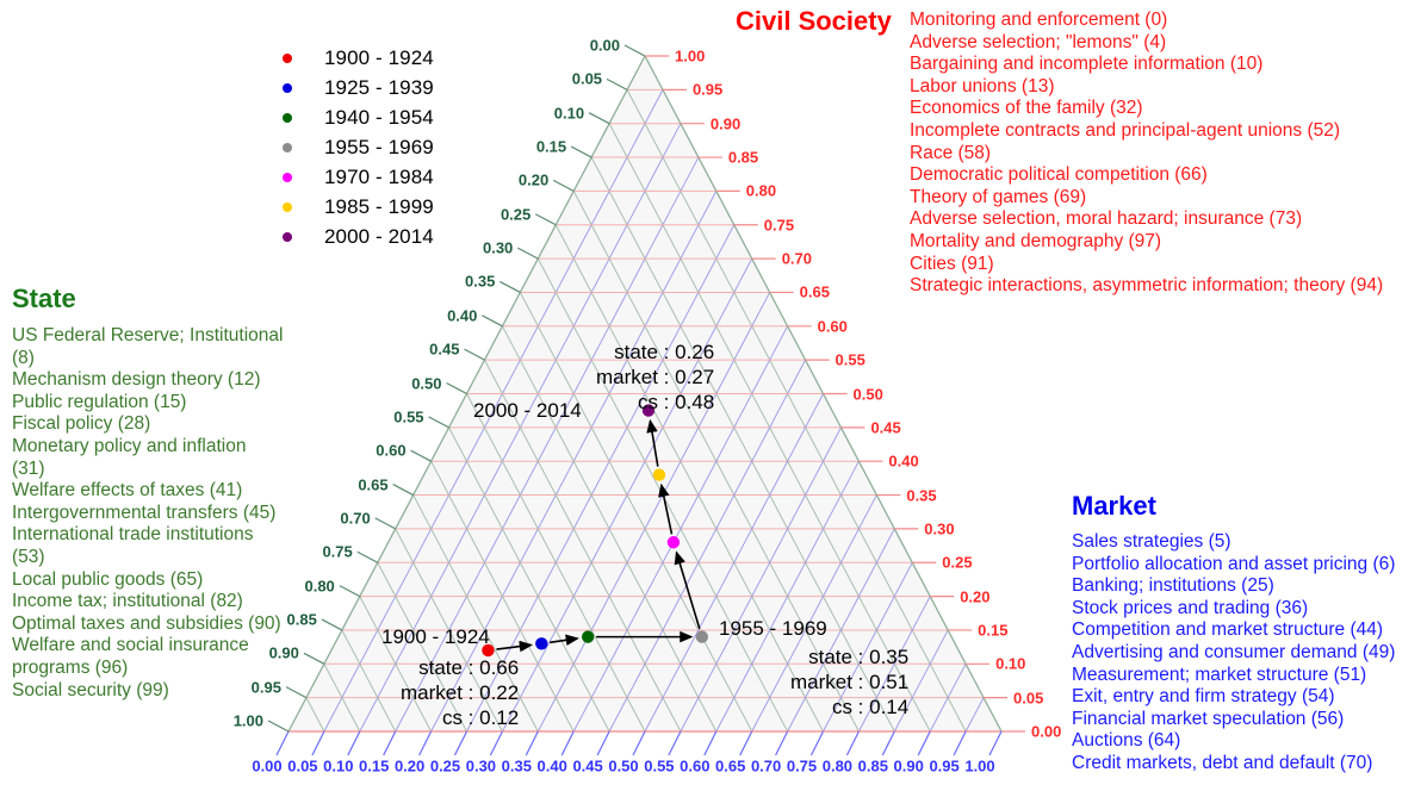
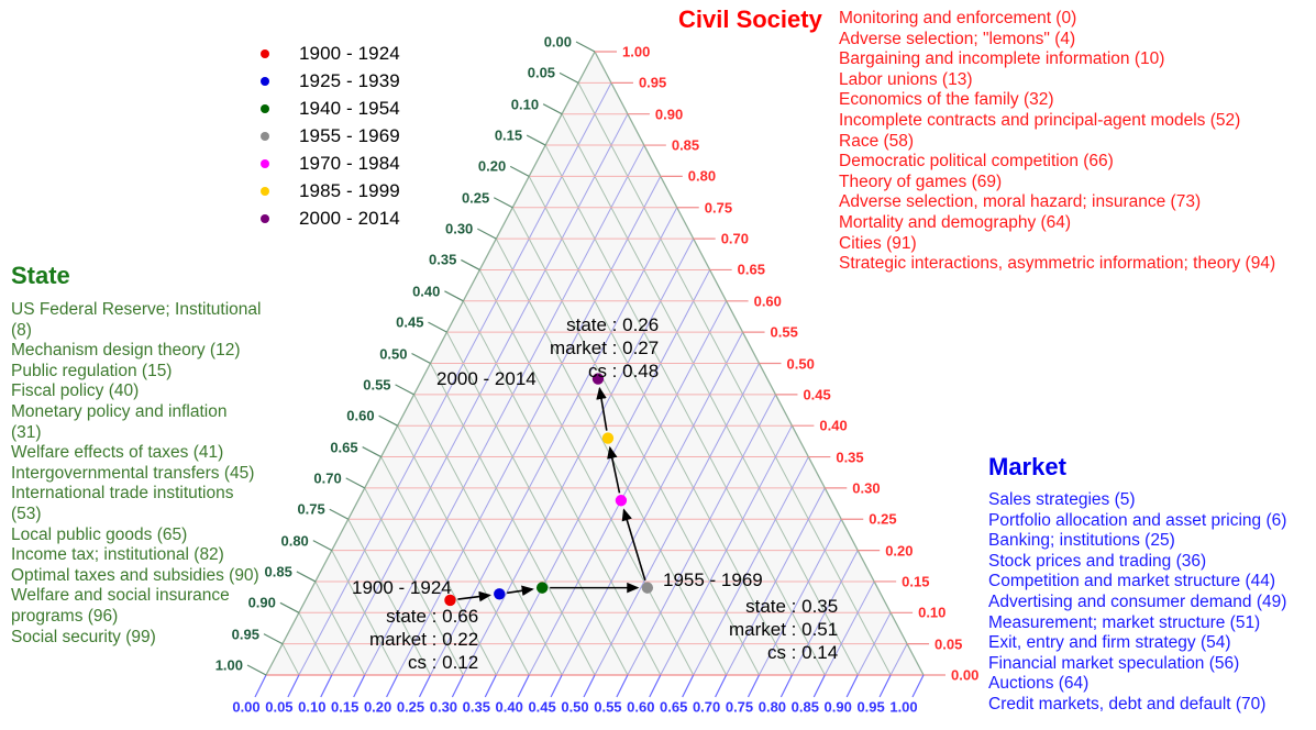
  1900 - 1924
  1925 - 1939
  1940 - 1954
  1955 - 1969
  1970 - 1984
  1985 - 1999
  2000 - 2014
  State
  US Federal Reserve; Institutional (8)
  Mechanism design theory (12)
  Public regulation (15)
- Fiscal policy (28)
+ Fiscal policy (40)
  Monetary policy and inflation (31)
  Welfare effects of taxes (41)
  Intergovernmental transfers (45)
  International trade institutions (53)
  Local public goods (65)
  Income tax; institutional (82)
  Optimal taxes and subsidies (90)
  Welfare and social insurance programs (96)
  Social security (99)
  Civil Society
  Monitoring and enforcement (0)
  Adverse selection; "lemons" (4)
  Bargaining and incomplete information (10)
  Labor unions (13)
  Economics of the family (32)
- Incomplete contracts and principal-agent unions (52)
+ Incomplete contracts and principal-agent models (52)
  Race (58)
  Democratic political competition (66)
  Theory of games (69)
  Adverse selection, moral hazard; insurance (73)
- Mortality and demography (97)
+ Mortality and demography (64)
  Cities (91)
  Strategic interactions, asymmetric information; theory (94)
  Market
  Sales strategies (5)
  Portfolio allocation and asset pricing (6)
  Banking; institutions (25)
  Stock prices and trading (36)
  Competition and market structure (44)
  Advertising and consumer demand (49)
  Measurement; market structure (51)
  Exit, entry and firm strategy (54)
  Financial market speculation (56)
  Auctions (64)
  Credit markets, debt and default (70)
  0.00
  1.00
  0.00
  0.05
  0.95
  0.05
  0.10
  0.90
  0.10
  0.15
  0.85
  0.15
  0.20
  0.80
  0.20
  0.25
  0.75
  0.25
  0.30
  0.70
  0.30
  0.35
  0.65
  0.35
  0.40
  0.60
  0.40
  0.45
  0.55
  0.45
  0.50
  0.50
  0.50
  0.55
  0.45
  0.55
  0.60
  0.40
  0.60
  0.65
  0.35
  0.65
  0.70
  0.30
  0.70
  0.75
  0.25
  0.75
  0.80
  0.20
  0.80
  0.85
  0.15
  0.85
  0.90
  0.10
  0.90
  0.95
  0.05
  0.95
  1.00
  0.00
  1.00
  state : 0.26
  market : 0.27
  cs : 0.48
  2000 - 2014
  state : 0.66
  market : 0.22
  cs : 0.12
  1900 - 1924
  state : 0.35
  market : 0.51
  cs : 0.14
  1955 - 1969
